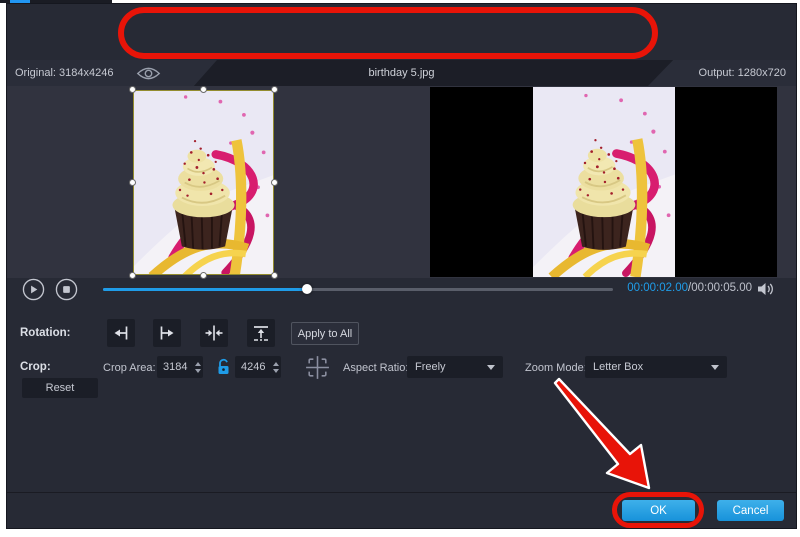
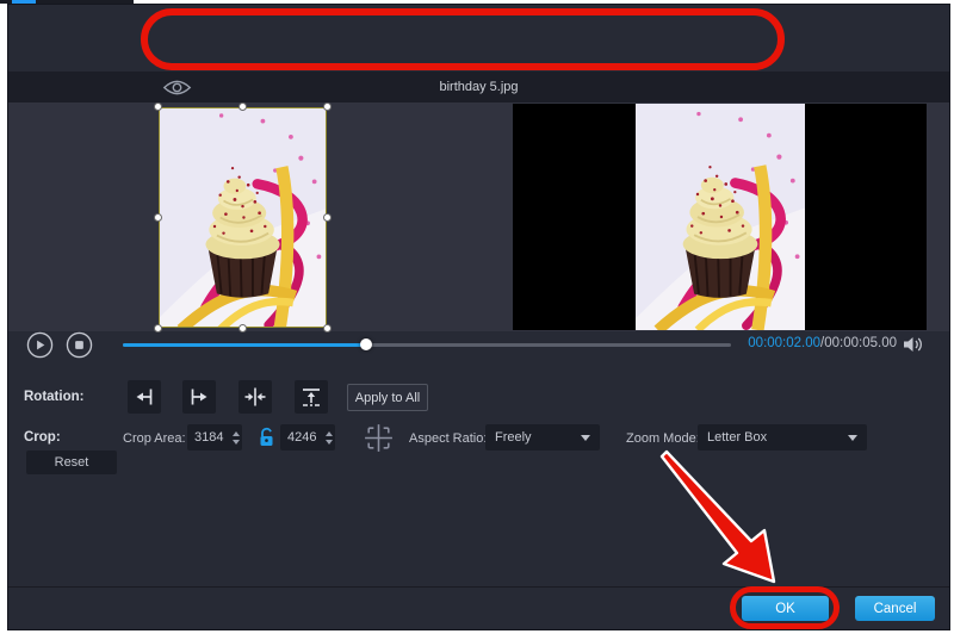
  birthday 5.jpg
- Original: 3184x4246
- Output: 1280x720
  00:00:02.00/00:00:05.00
  Rotation:
  Apply to All
  Crop:
  Crop Area:
  3184
  4246
  Aspect Ratio
  Freely
  Zoom Mode
  Letter Box
  Reset
  OK
  Cancel
